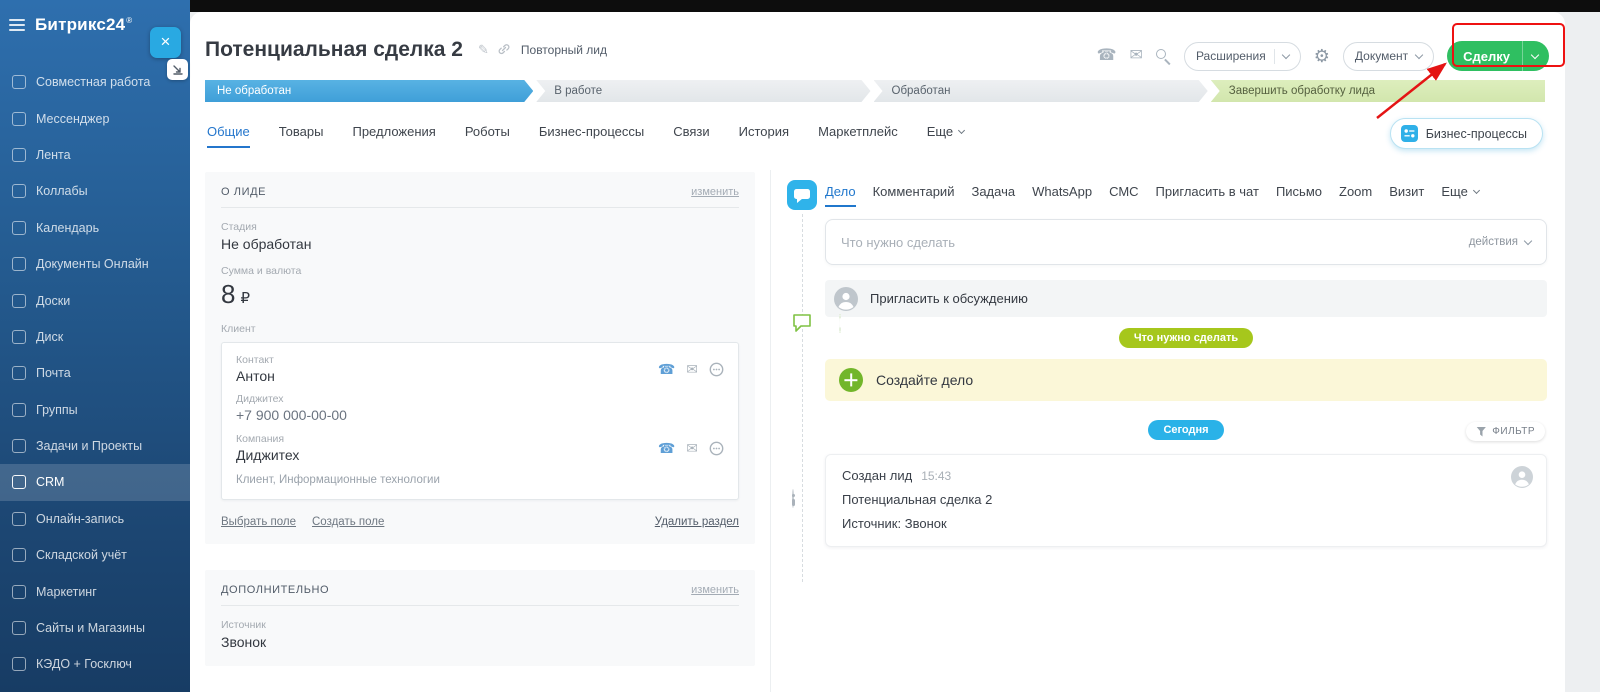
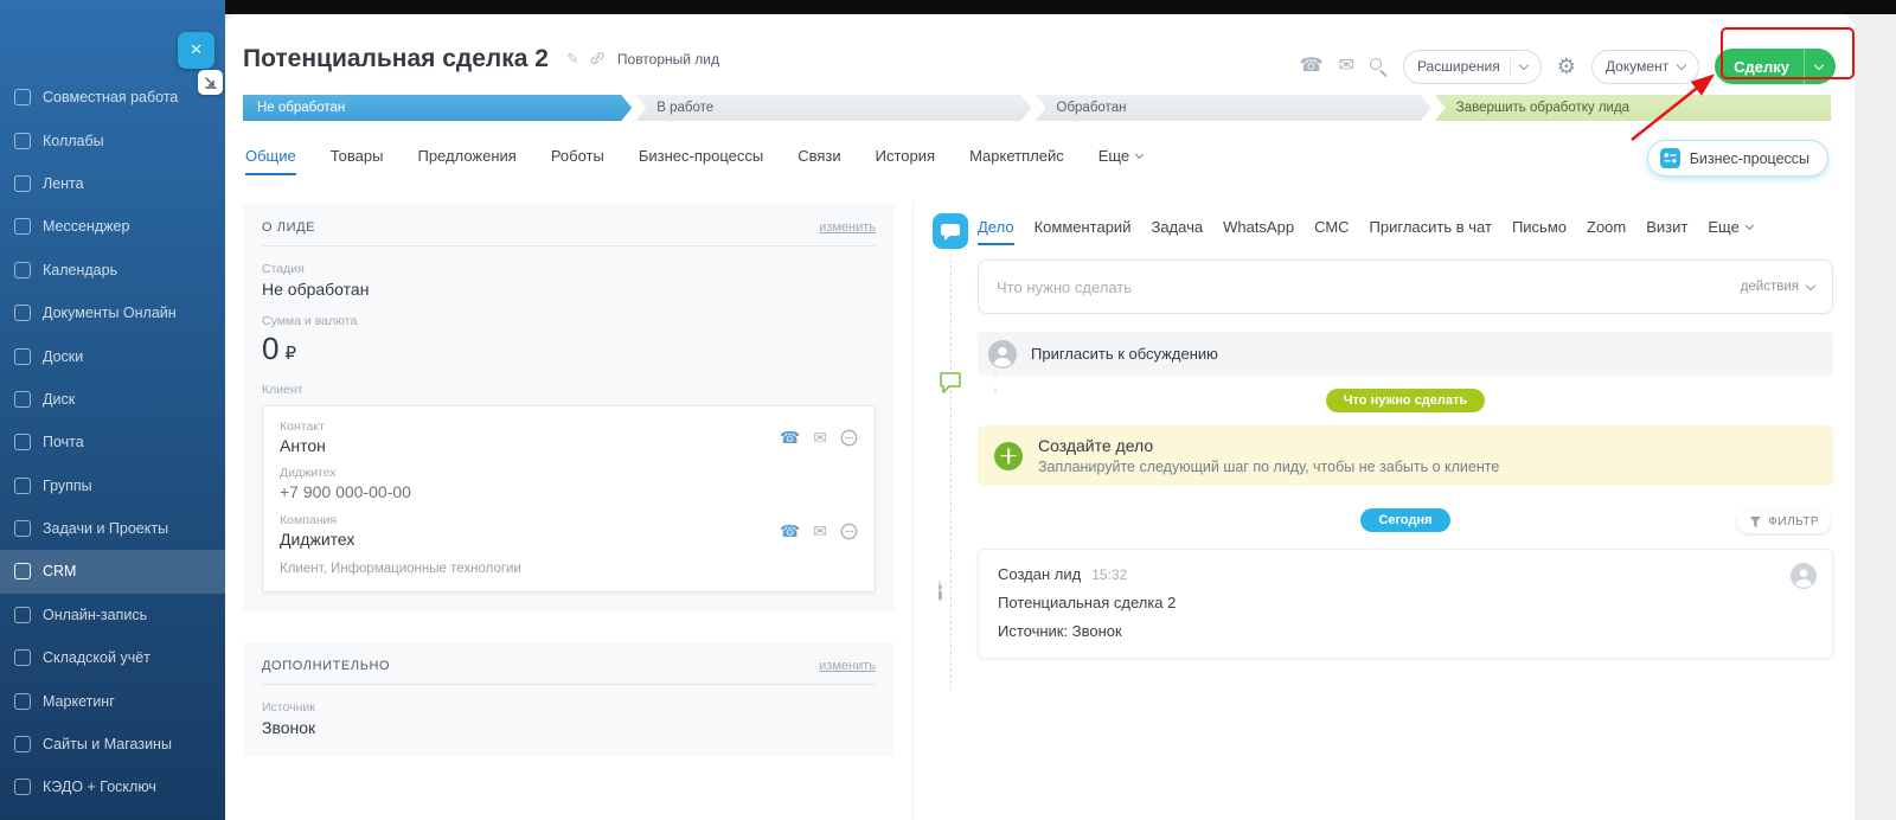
- Битрикс24®
  Совместная работа
- Мессенджер
+ Коллабы
  Лента
- Коллабы
+ Мессенджер
  Календарь
  Документы Онлайн
  Доски
  Диск
  Почта
  Группы
  Задачи и Проекты
  CRM
  Онлайн-запись
  Складской учёт
  Маркетинг
  Сайты и Магазины
  КЭДО + Госключ
  ×
  Потенциальная сделка 2
  ✎
  Повторный лид
  ☎
  ✉
  Расширения
  ⚙
  Документ
  Сделку
  Не обработан
  В работе
  Обработан
  Завершить обработку лида
  Общие
  Товары
  Предложения
  Роботы
  Бизнес-процессы
  Связи
  История
  Маркетплейс
  Еще
  Бизнес-процессы
  О ЛИДЕ
  изменить
  Стадия
  Не обработан
  Сумма и валюта
- 8
+ 0
  ₽
  Клиент
  Контакт
  Антон
  ☎
  ✉
  Диджитех
  +7 900 000-00-00
  Компания
  Диджитех
  ☎
  ✉
  Клиент, Информационные технологии
- Выбрать поле
- Создать поле
- Удалить раздел
  ДОПОЛНИТЕЛЬНО
  изменить
  Источник
  Звонок
  Дело
  Комментарий
  Задача
  WhatsApp
  СМС
  Пригласить в чат
  Письмо
  Zoom
  Визит
  Еще
  Что нужно сделать
  действия
  Пригласить к обсуждению
  Что нужно сделать
  Создайте дело
+ Запланируйте следующий шаг по лиду, чтобы не забыть о клиенте
  Сегодня
  ФИЛЬТР
  Создан лид
- 15:43
+ 15:32
  Потенциальная сделка 2
  Источник: Звонок
